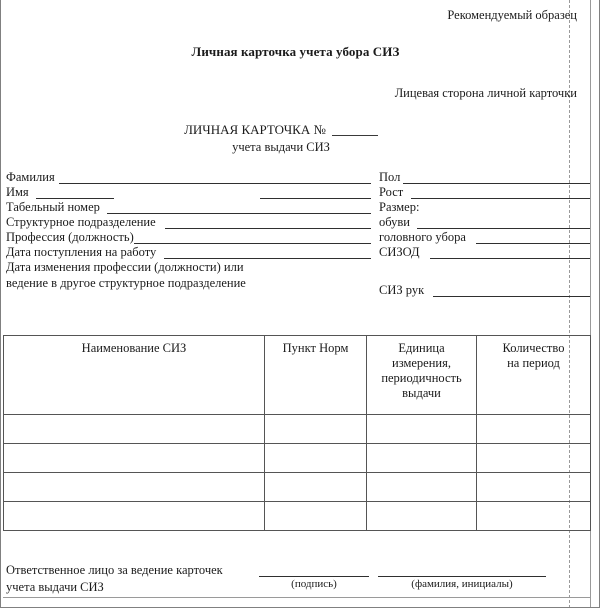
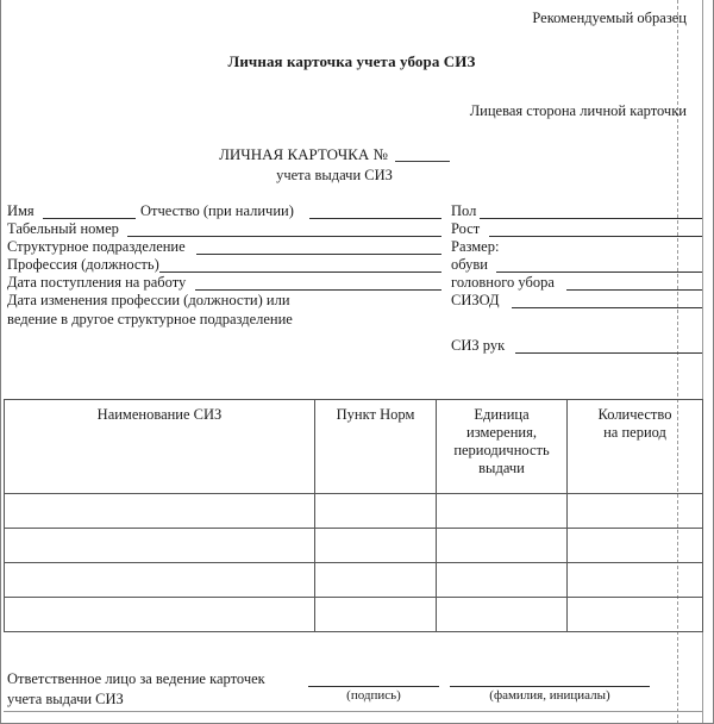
  Рекомендуемый образец
  Личная карточка учета убора СИЗ
  Лицевая сторона личной карточки
  ЛИЧНАЯ КАРТОЧКА №
  учета выдачи СИЗ
- Фамилия
  Имя
+ Отчество (при наличии)
  Табельный номер
  Структурное подразделение
  Профессия (должность)
  Дата поступления на работу
  Дата изменения профессии (должности) или
  ведение в другое структурное подразделение
  Пол
  Рост
  Размер:
  обуви
  головного убора
  СИЗОД
  СИЗ рук
  Наименование СИЗ	Пункт Норм	Единица измерения, периодичность выдачи	Количество на период
  Ответственное лицо за ведение карточек
  учета выдачи СИЗ
  (подпись)
  (фамилия, инициалы)
